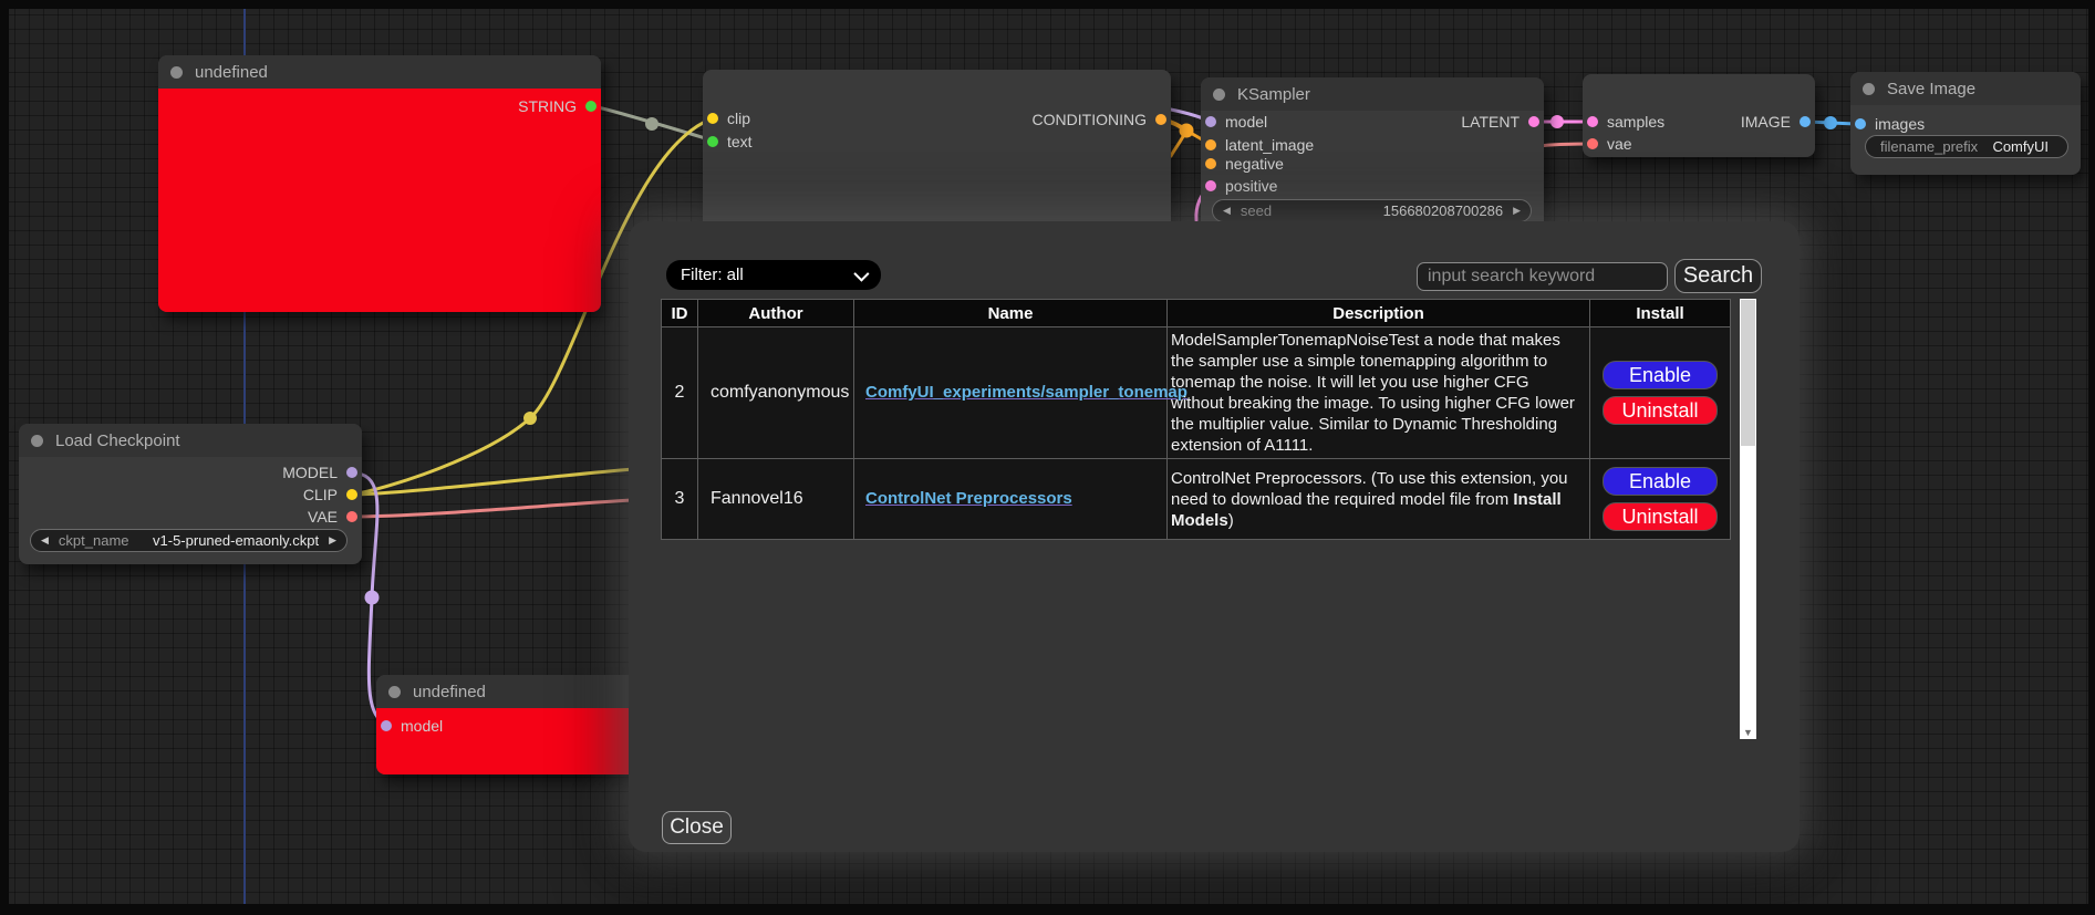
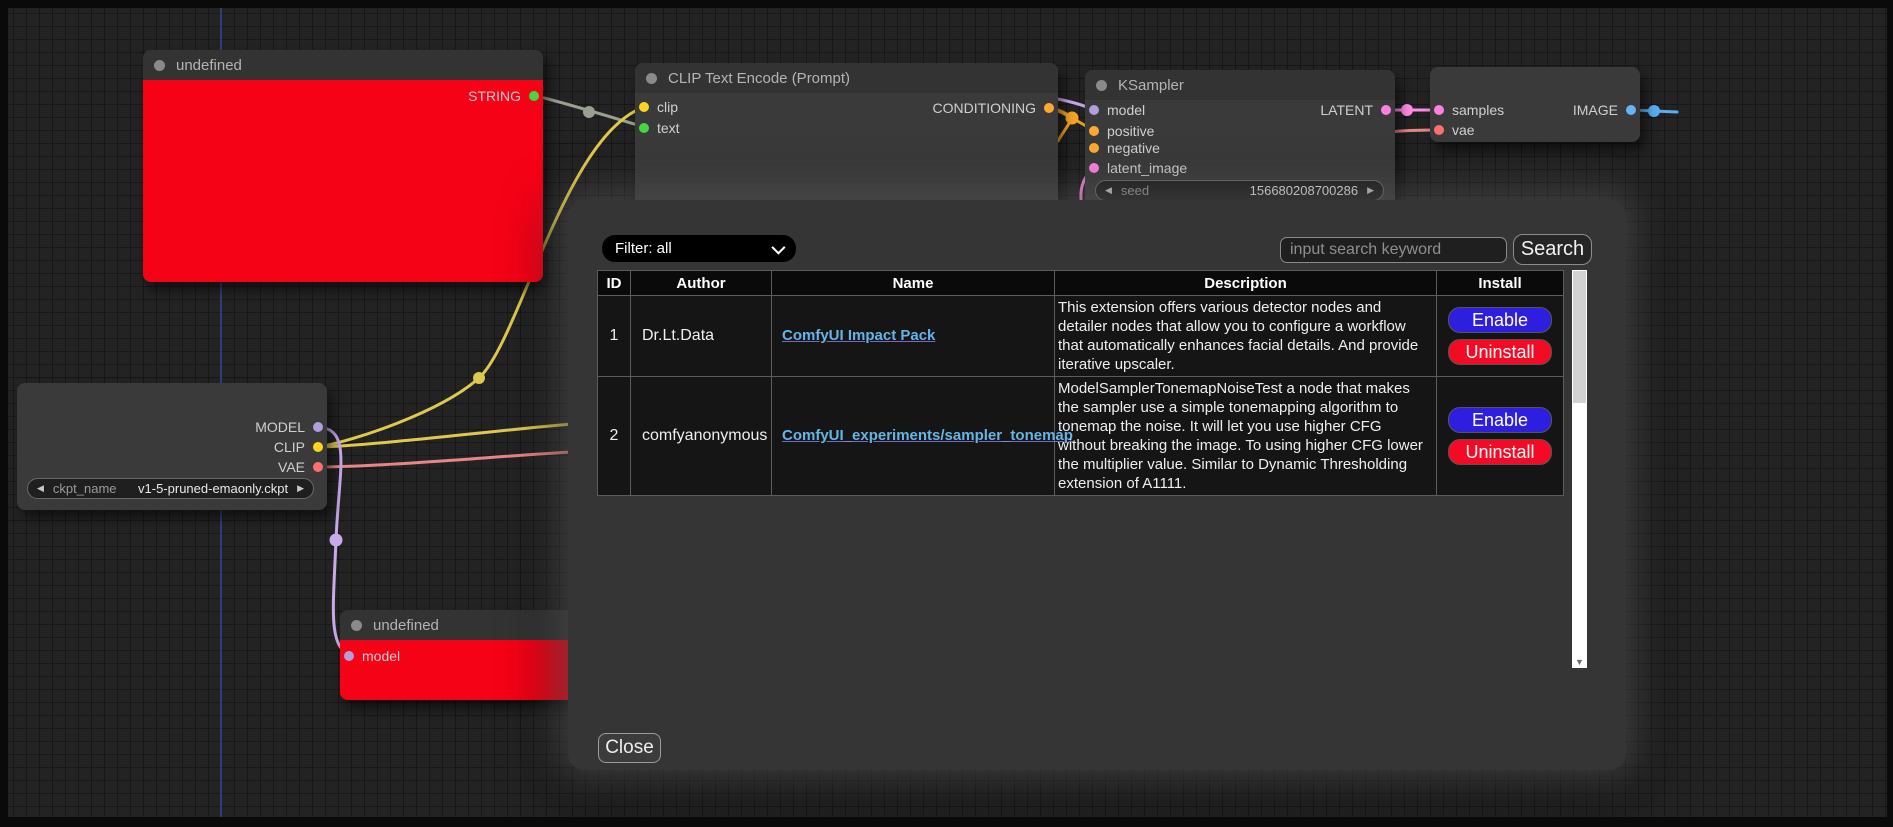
  undefined
  STRING
+ CLIP Text Encode (Prompt)
  clip
  text
  CONDITIONING
  KSampler
  model
- latent_image
+ positive
  negative
- positive
+ latent_image
  LATENT
  ◀
  seed
  156680208700286
  ▶
  samples
  vae
  IMAGE
- Save Image
- images
- filename_prefix
- ComfyUI
- Load Checkpoint
  MODEL
  CLIP
  VAE
  ◀
  ckpt_name
  v1-5-pruned-emaonly.ckpt
  ▶
  undefined
  model
  Filter: all
  input search keyword
  Search
  ID	Author	Name	Description	Install
+ 1	Dr.Lt.Data	ComfyUI Impact Pack	This extension offers various detector nodes and detailer nodes that allow you to configure a workflow that automatically enhances facial details. And provide iterative upscaler.	EnableUninstall
  2	comfyanonymous	ComfyUI_experiments/sampler_tonem	ModelSamplerTonemapNoiseTest a node that makes the sampler use a simple tonemapping algorithm to tonemap the noise. It will let you use higher CFG without breaking the image. To using higher CFG lower the multiplier value. Similar to Dynamic Thresholding extension of A1111.	EnableUninstall
- 3	Fannovel16	ControlNet Preprocessors	ControlNet Preprocessors. (To use this extension, you need to download the required model file from Install Models)	EnableUninstall
  ▼
  Close
